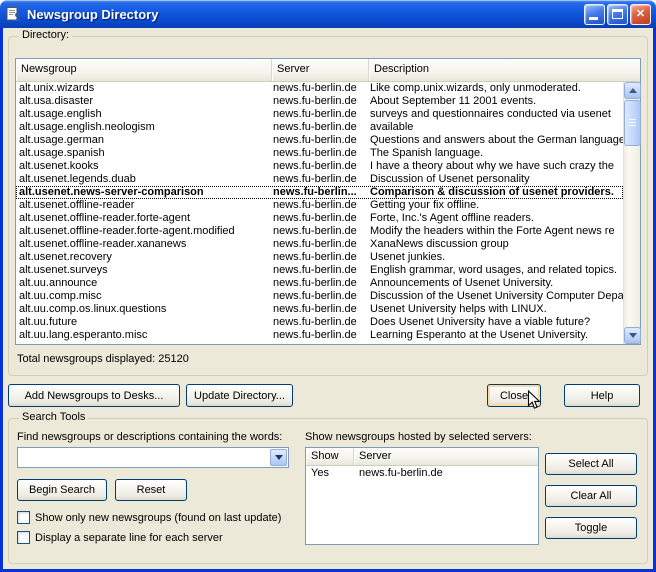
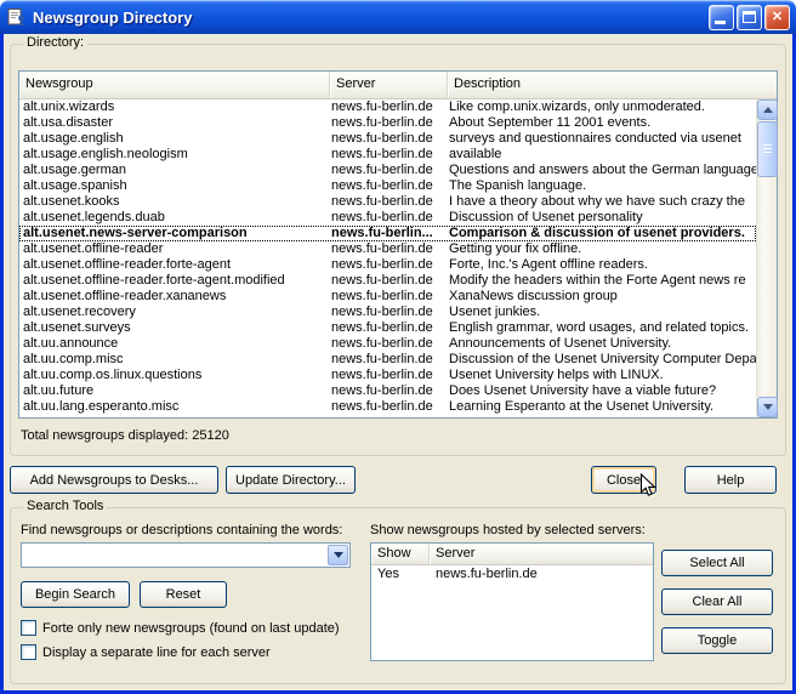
  Newsgroup Directory
  ✕
  Directory:
  Newsgroup
  Server
  Description
  alt.unix.wizards
  news.fu-berlin.de
  Like comp.unix.wizards, only unmoderated.
  alt.usa.disaster
  news.fu-berlin.de
  About September 11 2001 events.
  alt.usage.english
  news.fu-berlin.de
  surveys and questionnaires conducted via usenet
  alt.usage.english.neologism
  news.fu-berlin.de
  available
  alt.usage.german
  news.fu-berlin.de
  Questions and answers about the German language
  alt.usage.spanish
  news.fu-berlin.de
  The Spanish language.
  alt.usenet.kooks
  news.fu-berlin.de
  I have a theory about why we have such crazy the
  alt.usenet.legends.duab
  news.fu-berlin.de
  Discussion of Usenet personality
  alt.usenet.news-server-comparison
  news.fu-berlin...
  Comparison & discussion of usenet providers.
  alt.usenet.offline-reader
  news.fu-berlin.de
  Getting your fix offline.
  alt.usenet.offline-reader.forte-agent
  news.fu-berlin.de
  Forte, Inc.'s Agent offline readers.
  alt.usenet.offline-reader.forte-agent.modified
  news.fu-berlin.de
  Modify the headers within the Forte Agent news re
  alt.usenet.offline-reader.xananews
  news.fu-berlin.de
  XanaNews discussion group
  alt.usenet.recovery
  news.fu-berlin.de
  Usenet junkies.
  alt.usenet.surveys
  news.fu-berlin.de
  English grammar, word usages, and related topics.
  alt.uu.announce
  news.fu-berlin.de
  Announcements of Usenet University.
  alt.uu.comp.misc
  news.fu-berlin.de
  Discussion of the Usenet University Computer Depa
  alt.uu.comp.os.linux.questions
  news.fu-berlin.de
  Usenet University helps with LINUX.
  alt.uu.future
  news.fu-berlin.de
  Does Usenet University have a viable future?
  alt.uu.lang.esperanto.misc
  news.fu-berlin.de
  Learning Esperanto at the Usenet University.
  Total newsgroups displayed: 25120
  Add Newsgroups to Desks...
  Update Directory...
  Close
  Help
  Search Tools
  Find newsgroups or descriptions containing the words:
  Begin Search
  Reset
- Show only new newsgroups (found on last update)
+ Forte only new newsgroups (found on last update)
  Display a separate line for each server
  Show newsgroups hosted by selected servers:
  Show
  Server
  Yes
  news.fu-berlin.de
  Select All
  Clear All
  Toggle
